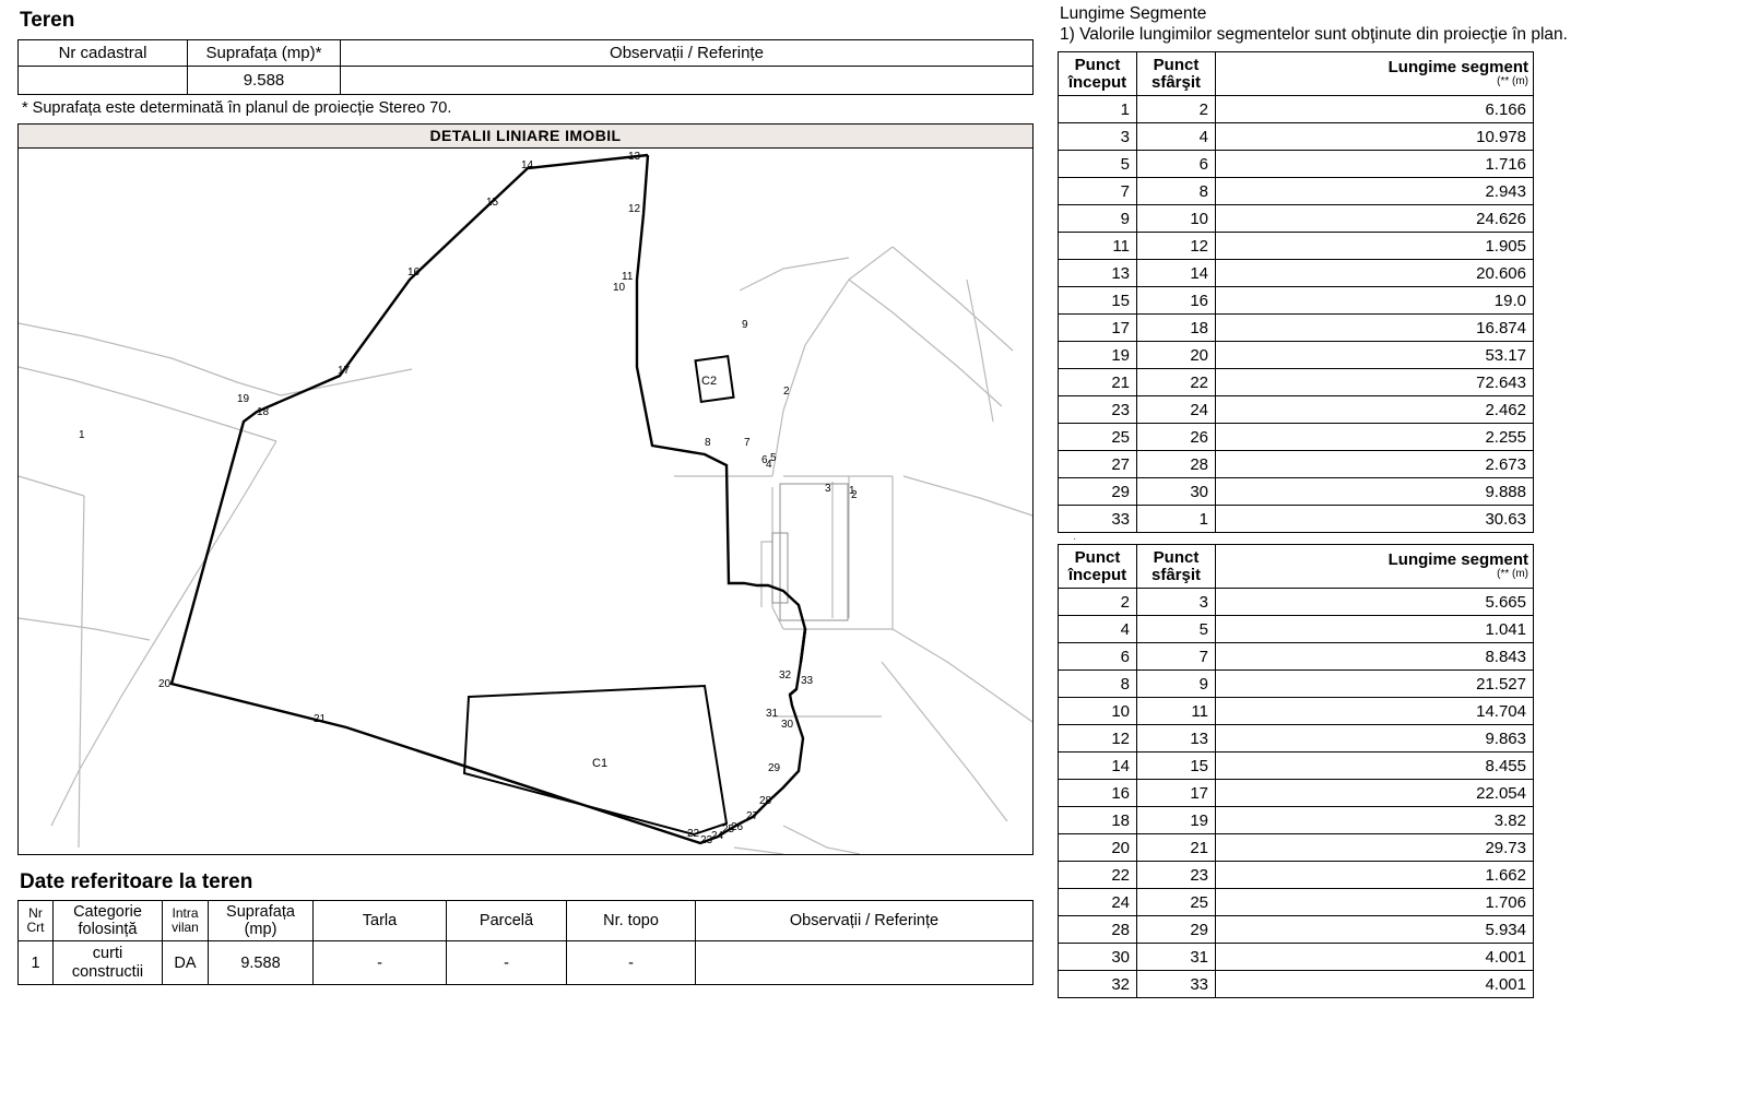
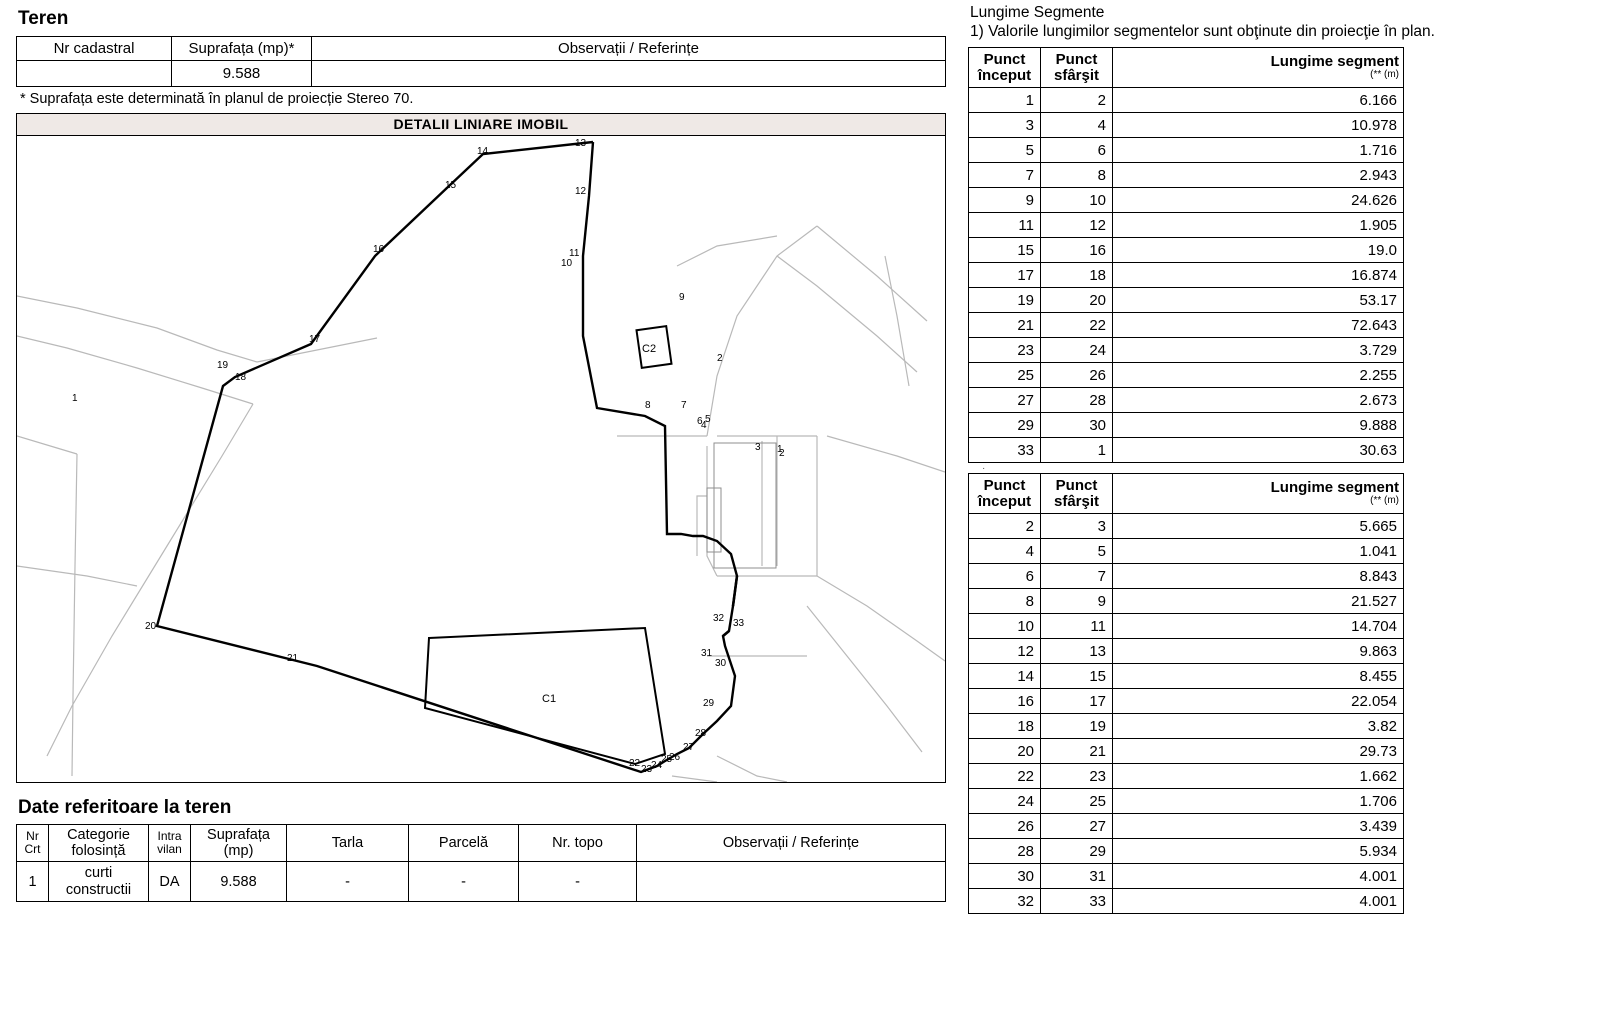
  Teren
  Nr cadastral	Suprafața (mp)*	Observații / Referințe
  	9.588
  * Suprafața este determinată în planul de proiecție Stereo 70.
  DETALII LINIARE IMOBIL
  13
  14
  15
  16
  17
  18
  19
  20
  21
  22
  23
  24
  25
  26
  27
  28
  29
  30
  31
  32
  33
  1
  2
  3
  4
  5
  6
  7
  8
  9
  10
  11
  12
  2
  1
  C1
  C2
  Date referitoare la teren
  NrCrt	Categoriefolosință	Intravilan	Suprafața(mp)	Tarla	Parcelă	Nr. topo	Observații / Referințe
  1	curticonstructii	DA	9.588	-	-	-
  Lungime Segmente
  1) Valorile lungimilor segmentelor sunt obţinute din proiecţie în plan.
  Punct început	Punct sfârşit	Lungime segment (** (m)
  1	2	6.166
  3	4	10.978
  5	6	1.716
  7	8	2.943
  9	10	24.626
  11	12	1.905
- 13	14	20.606
  15	16	19.0
  17	18	16.874
  19	20	53.17
  21	22	72.643
- 23	24	2.462
+ 23	24	3.729
  25	26	2.255
  27	28	2.673
  29	30	9.888
  33	1	30.63
  ·
  Punct început	Punct sfârşit	Lungime segment (** (m)
  2	3	5.665
  4	5	1.041
  6	7	8.843
  8	9	21.527
  10	11	14.704
  12	13	9.863
  14	15	8.455
  16	17	22.054
  18	19	3.82
  20	21	29.73
  22	23	1.662
  24	25	1.706
+ 26	27	3.439
  28	29	5.934
  30	31	4.001
  32	33	4.001
